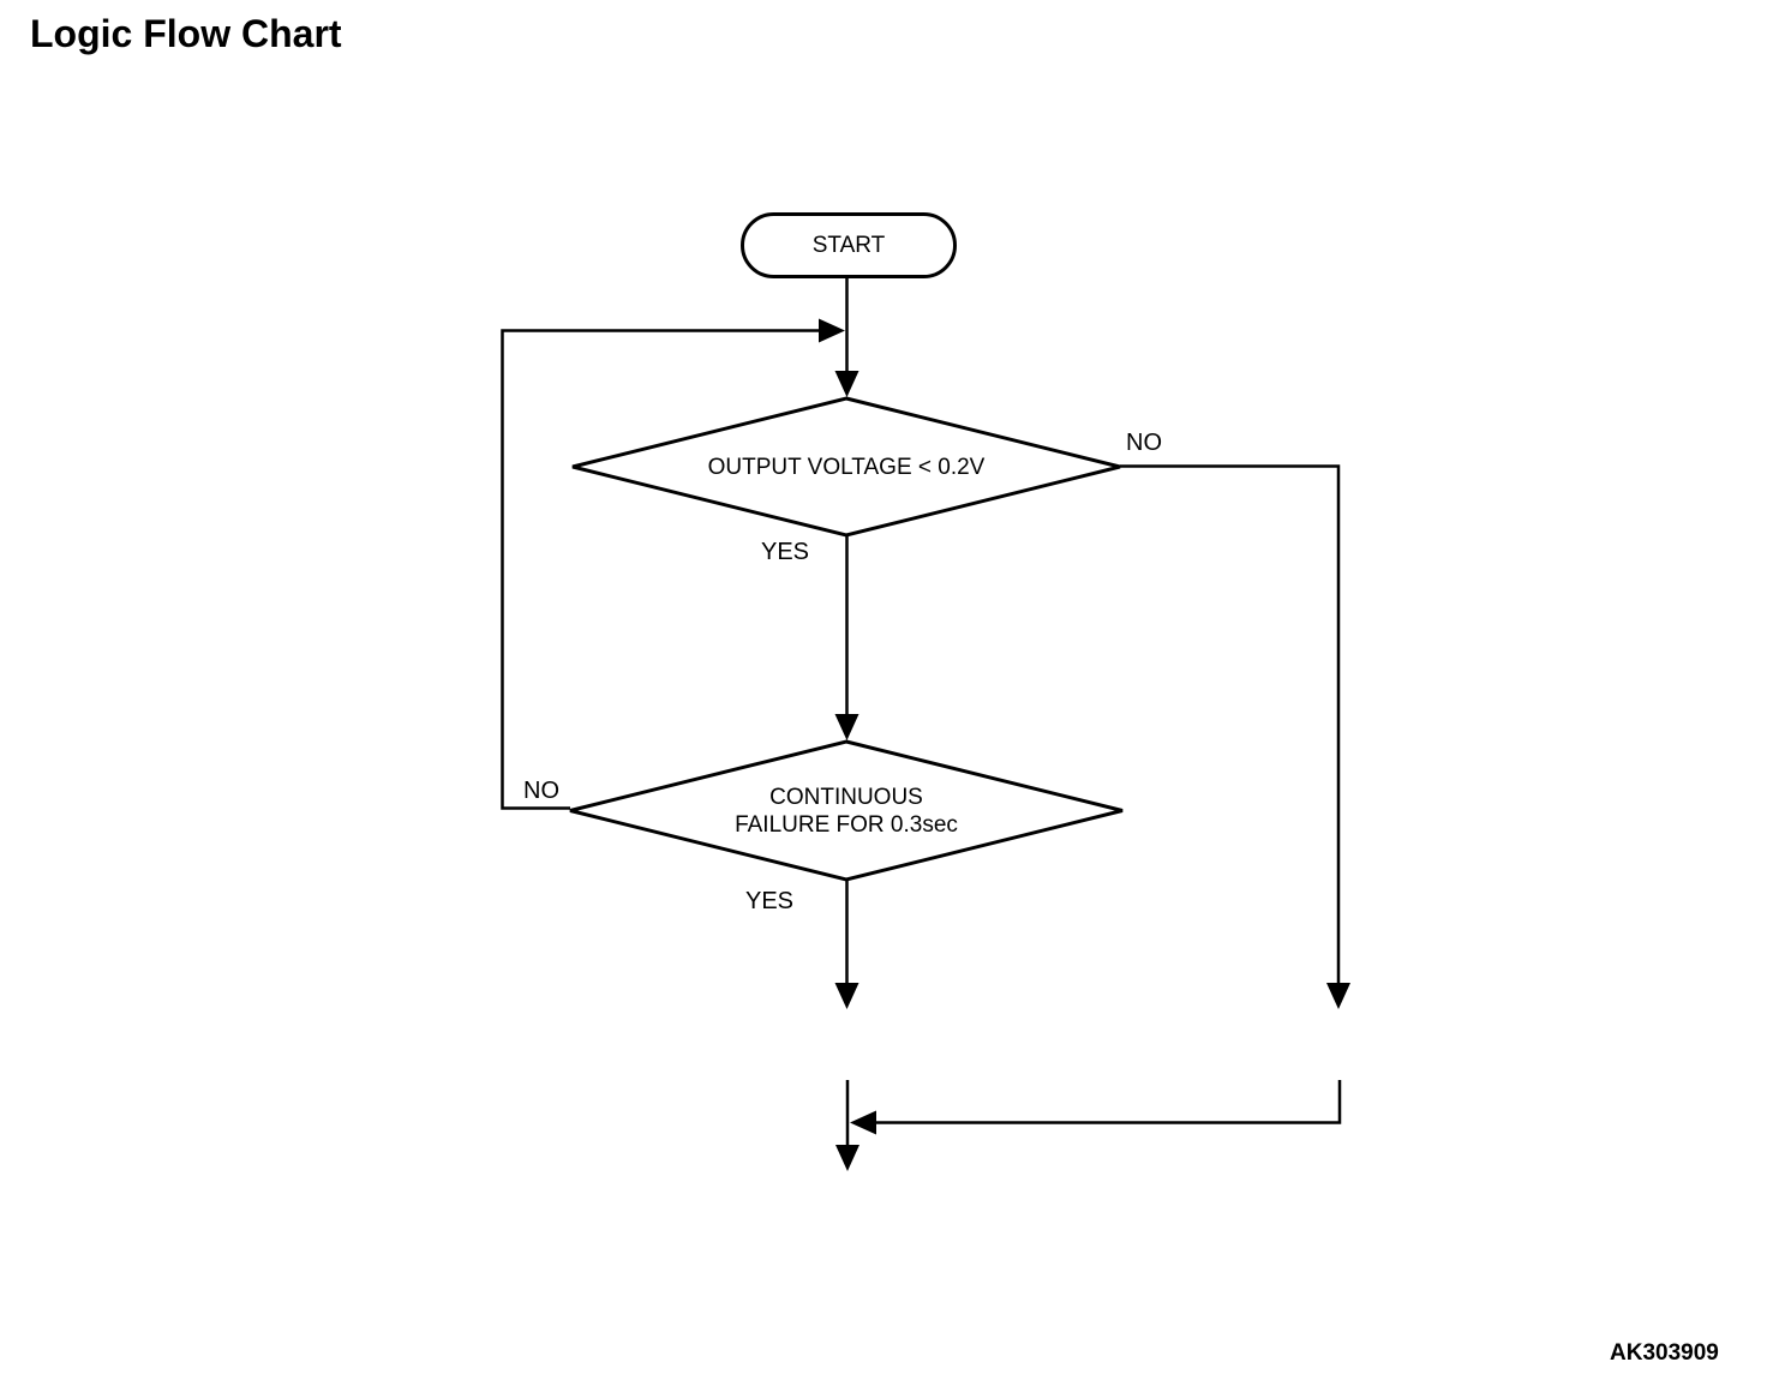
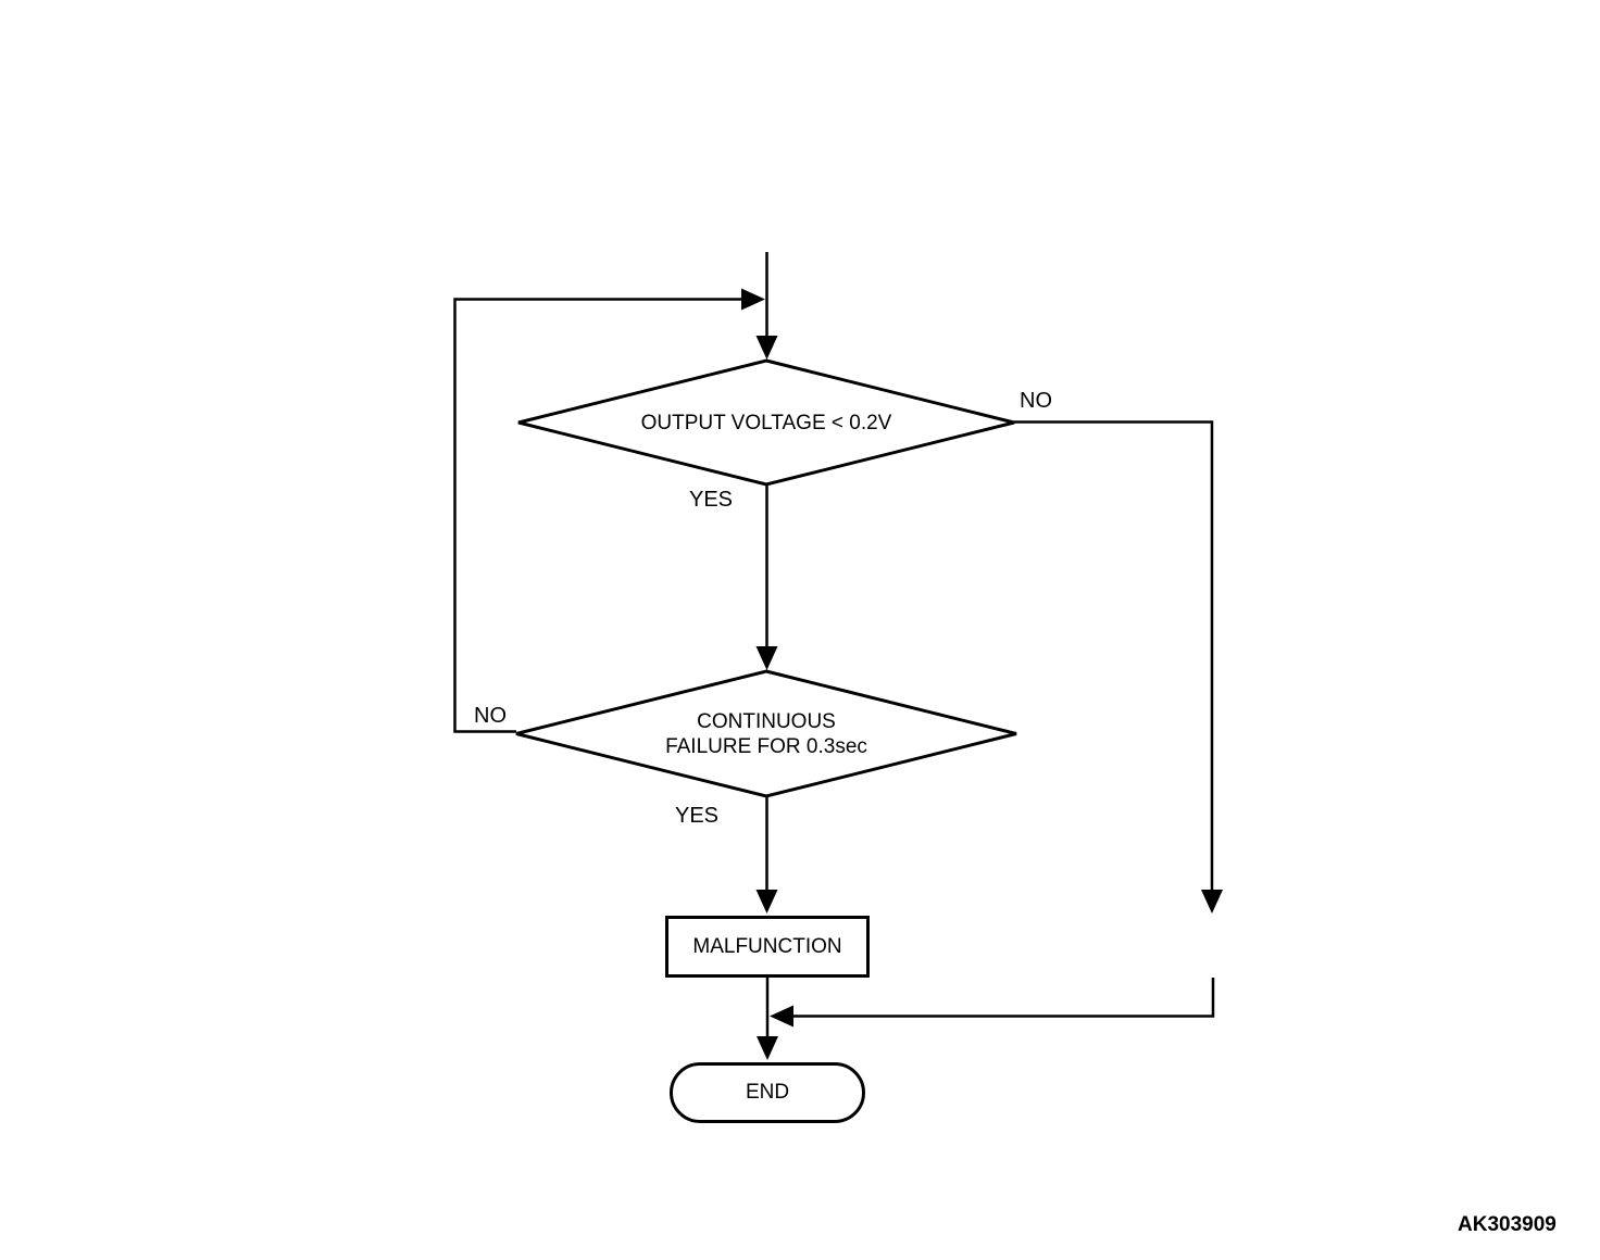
- Logic Flow Chart
- START
  OUTPUT VOLTAGE < 0.2V
  NO
  YES
  CONTINUOUS
  FAILURE FOR 0.3sec
  NO
  YES
+ MALFUNCTION
+ END
  AK303909
